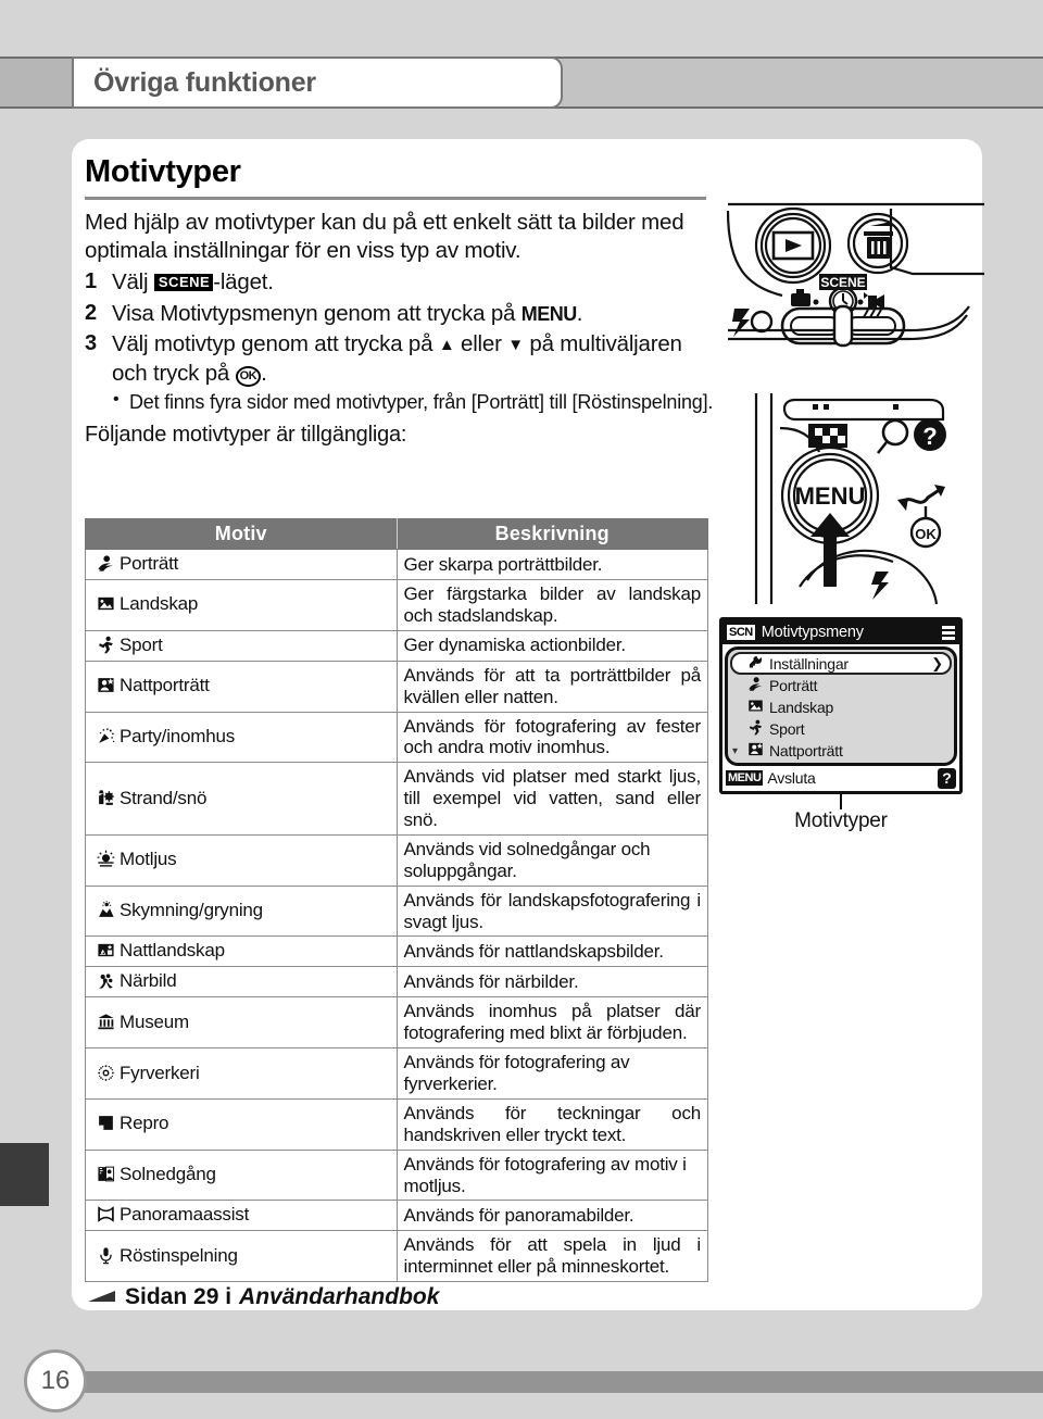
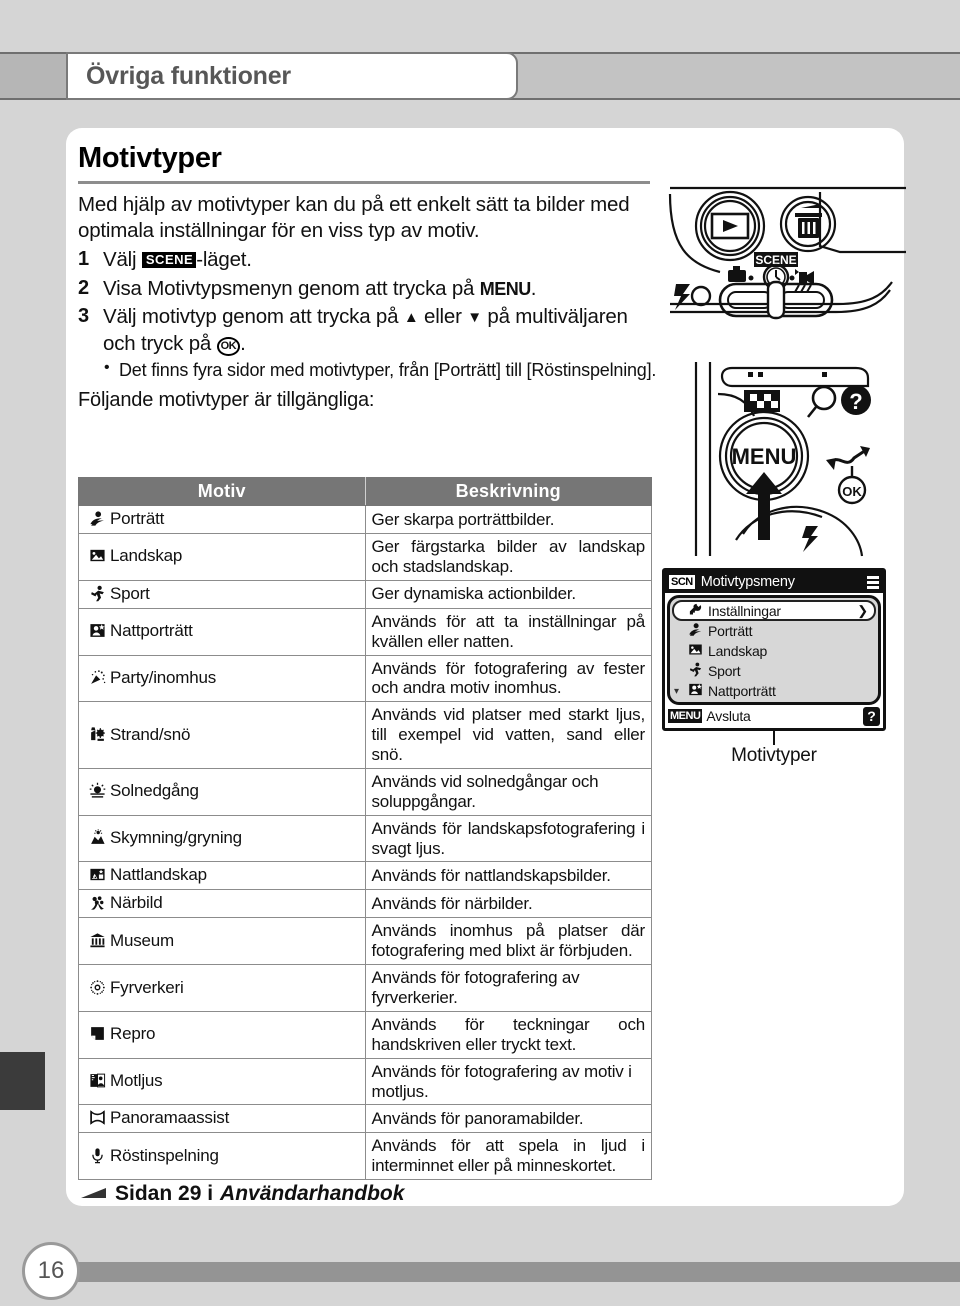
  Övriga funktioner
  Motivtyper
  Med hjälp av motivtyper kan du på ett enkelt sätt ta bilder med optimala inställningar för en viss typ av motiv.
  1
  Välj SCENE -läget.
  2
  Visa Motivtypsmenyn genom att trycka på MENU.
  3
  Välj motivtyp genom att trycka på ▲ eller ▼ på multiväljaren och tryck på OK .
  Det finns fyra sidor med motivtyper, från [Porträtt] till [Röstinspelning].
  Följande motivtyper är tillgängliga:
  Motiv	Beskrivning
  Porträtt	Ger skarpa porträttbilder.
  Landskap	Ger färgstarka bilder av landskap och stadslandskap.
  Sport	Ger dynamiska actionbilder.
- Nattporträtt	Används för att ta porträttbilder på kvällen eller natten.
+ Nattporträtt	Används för att ta inställningar på kvällen eller natten.
  Party/inomhus	Används för fotografering av fester och andra motiv inomhus.
  Strand/snö	Används vid platser med starkt ljus, till exempel vid vatten, sand eller snö.
- Motljus	Används vid solnedgångar och soluppgångar.
+ Solnedgång	Används vid solnedgångar och soluppgångar.
  Skymning/gryning	Används för landskapsfotografering i svagt ljus.
  Nattlandskap	Används för nattlandskapsbilder.
  Närbild	Används för närbilder.
  Museum	Används inomhus på platser där fotografering med blixt är förbjuden.
  Fyrverkeri	Används för fotografering av fyrverkerier.
  Repro	Används för teckningar och handskriven eller tryckt text.
- Solnedgång	Används för fotografering av motiv i motljus.
+ Motljus	Används för fotografering av motiv i motljus.
  Panoramaassist	Används för panoramabilder.
  Röstinspelning	Används för att spela in ljud i interminnet eller på minneskortet.
  Sidan 29 i
  Användarhandbok
  16
  SCENE
  ?
  MENU
  OK
  SCN
  Motivtypsmeny
  Inställningar
  Porträtt
  Landskap
  Sport
  Nattporträtt
  ▾
  MENU
  Avsluta
  ?
  Motivtyper
